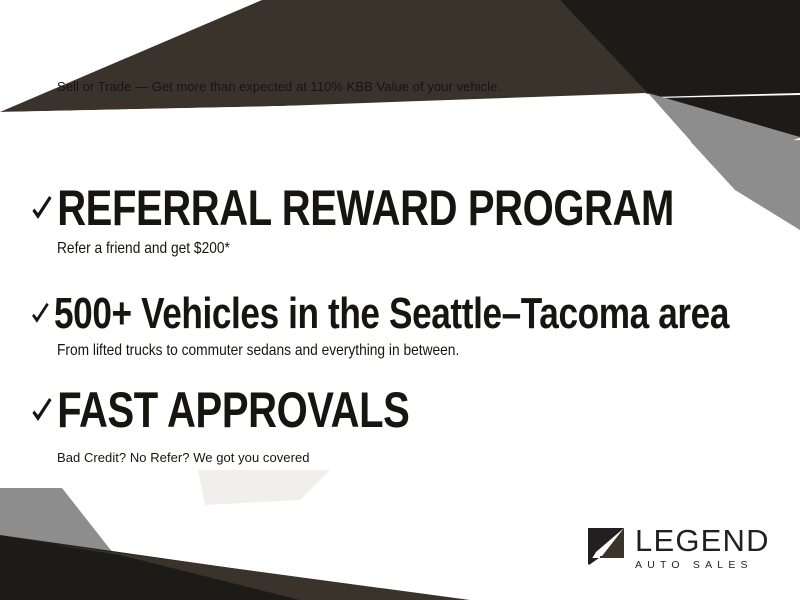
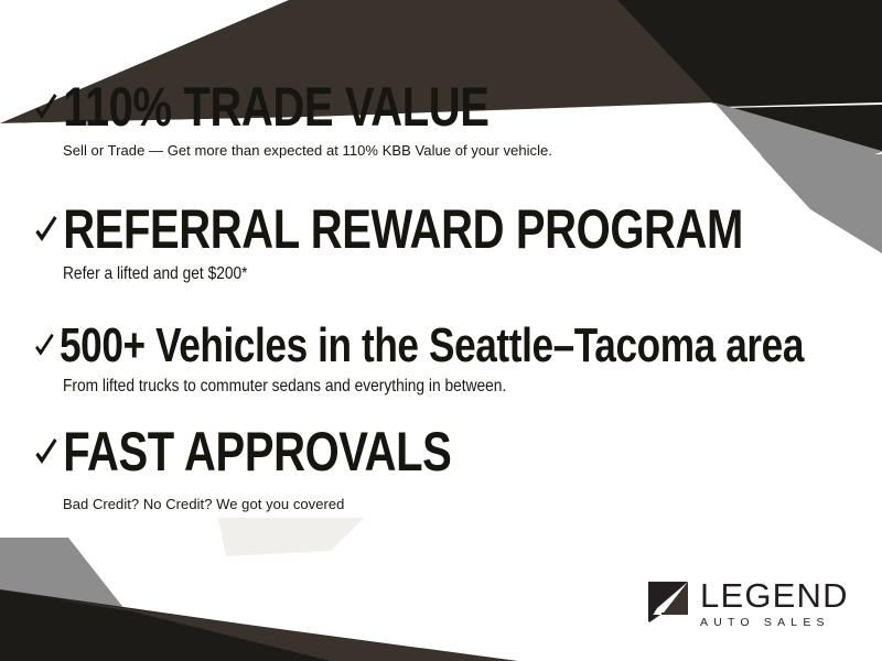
+ 110% TRADE VALUE
  Sell or Trade — Get more than expected at 110% KBB Value of your vehicle.
  REFERRAL REWARD PROGRAM
- Refer a friend and get $200*
+ Refer a lifted and get $200*
  500+ Vehicles in the Seattle–Tacoma area
  From lifted trucks to commuter sedans and everything in between.
  FAST APPROVALS
- Bad Credit? No Refer? We got you covered
+ Bad Credit? No Credit? We got you covered
  LEGEND
  AUTO SALES
